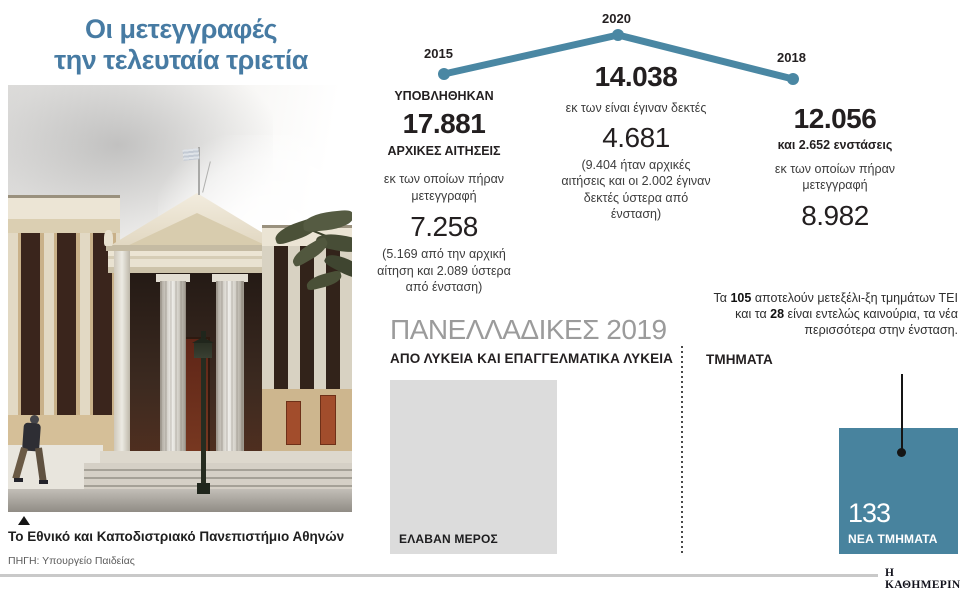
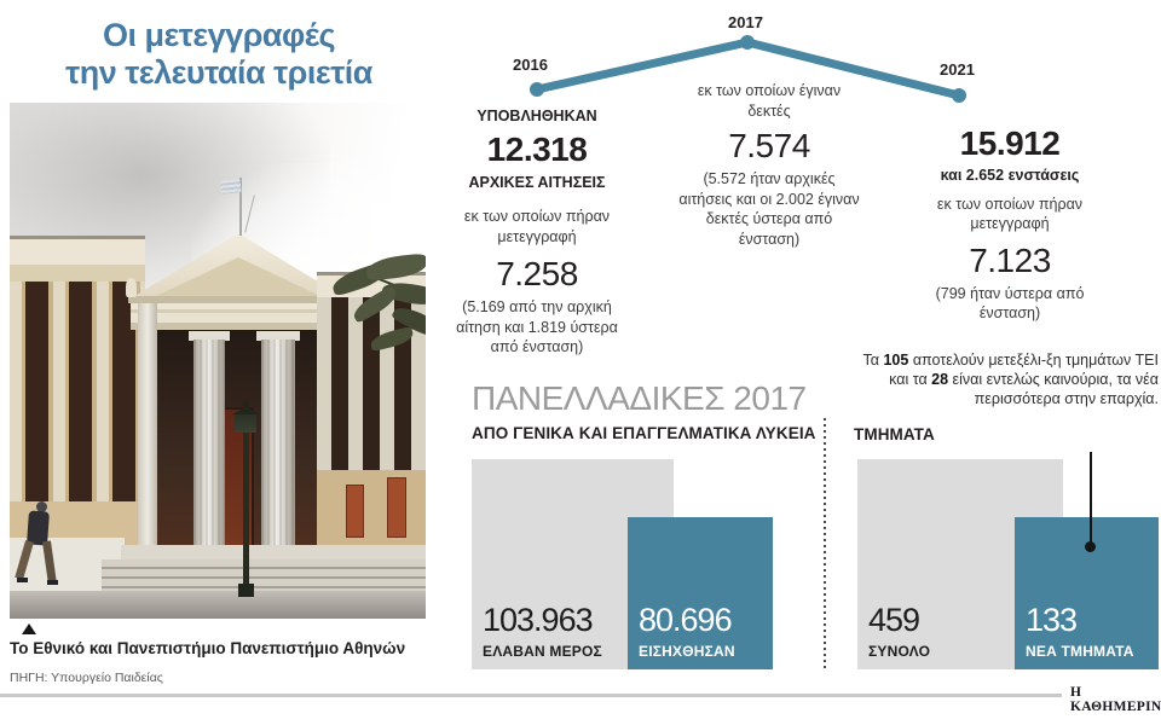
  Οι μετεγγραφές
  την τελευταία τριετία
- 2015
+ 2016
- 2020
+ 2017
- 2018
+ 2021
  ΥΠΟΒΛΗΘΗΚΑΝ
- 17.881
+ 12.318
  ΑΡΧΙΚΕΣ ΑΙΤΗΣΕΙΣ
  εκ των οποίων πήραν μετεγγραφή
  7.258
- (5.169 από την αρχική αίτηση και 2.089 ύστερα από ένσταση)
+ (5.169 από την αρχική αίτηση και 1.819 ύστερα από ένσταση)
- 14.038
- εκ των είναι έγιναν δεκτές
+ εκ των οποίων έγιναν δεκτές
- 4.681
+ 7.574
- (9.404 ήταν αρχικές αιτήσεις και οι 2.002 έγιναν δεκτές ύστερα από ένσταση)
+ (5.572 ήταν αρχικές αιτήσεις και οι 2.002 έγιναν δεκτές ύστερα από ένσταση)
- 12.056
+ 15.912
  και 2.652 ενστάσεις
  εκ των οποίων πήραν μετεγγραφή
- 8.982
+ 7.123
+ (799 ήταν ύστερα από ένσταση)
- Το Εθνικό και Καποδιστριακό Πανεπιστήμιο Αθηνών
+ Το Εθνικό και Πανεπιστήμιο Πανεπιστήμιο Αθηνών
  ΠΗΓΗ: Υπουργείο Παιδείας
- ΠΑΝΕΛΛΑΔΙΚΕΣ 2019
+ ΠΑΝΕΛΛΑΔΙΚΕΣ 2017
- ΑΠΟ ΛΥΚΕΙΑ ΚΑΙ ΕΠΑΓΓΕΛΜΑΤΙΚΑ ΛΥΚΕΙΑ
+ ΑΠΟ ΓΕΝΙΚΑ ΚΑΙ ΕΠΑΓΓΕΛΜΑΤΙΚΑ ΛΥΚΕΙΑ
  ΤΜΗΜΑΤΑ
- Τα 105 αποτελούν μετεξέλι-ξη τμημάτων ΤΕΙ και τα 28 είναι εντελώς καινούρια, τα νέα περισσότερα στην ένσταση.
+ Τα 105 αποτελούν μετεξέλι-ξη τμημάτων ΤΕΙ και τα 28 είναι εντελώς καινούρια, τα νέα περισσότερα στην επαρχία.
+ 103.963
  ΕΛΑΒΑΝ ΜΕΡΟΣ
+ 80.696
+ ΕΙΣΗΧΘΗΣΑΝ
+ 459
+ ΣΥΝΟΛΟ
  133
  ΝΕΑ ΤΜΗΜΑΤΑ
  Η ΚΑΘΗΜΕΡΙΝ
